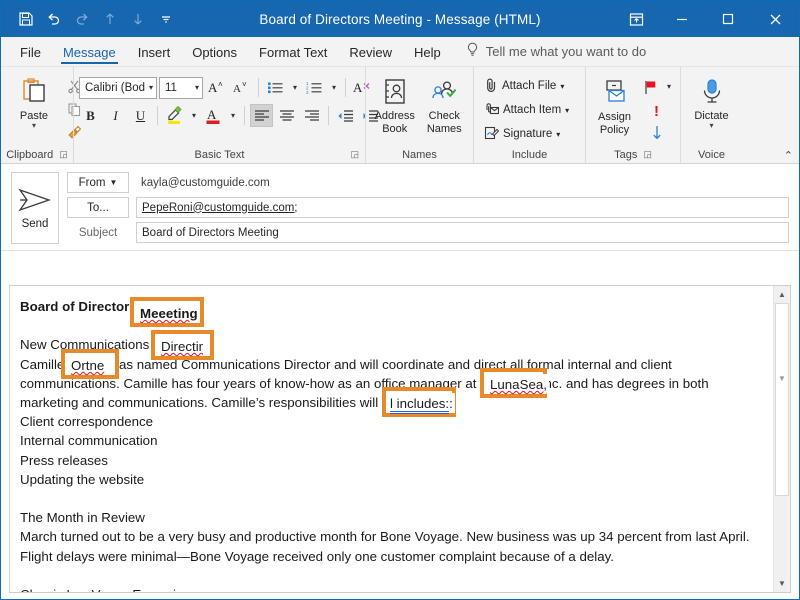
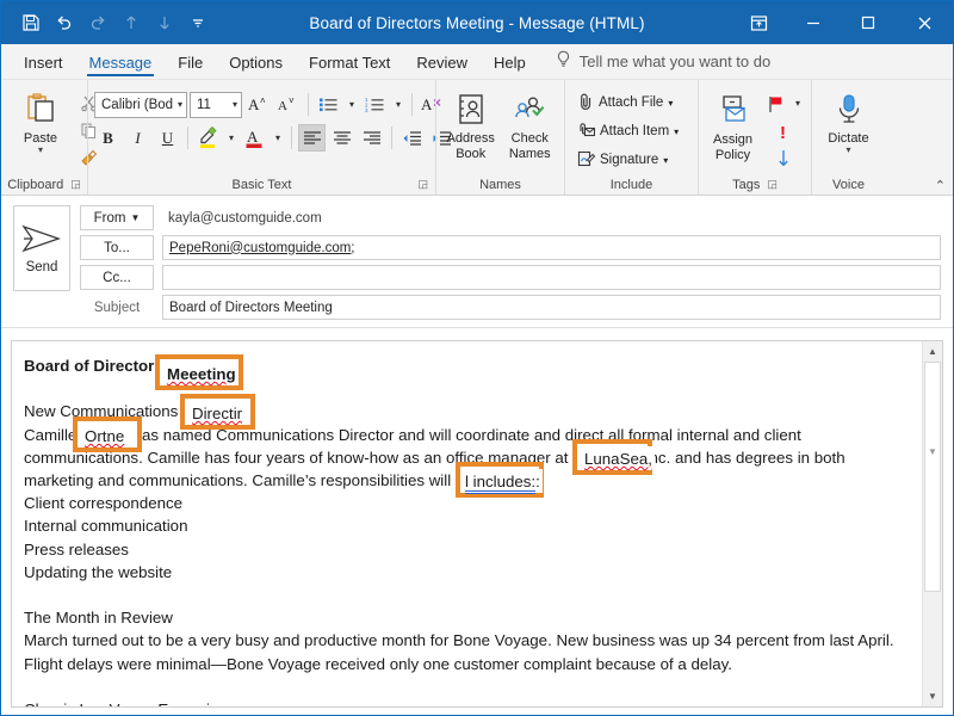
  Board of Directors Meeting - Message (HTML)
- File
+ Insert
  Message
- Insert
+ File
  Options
  Format Text
  Review
  Help
  Tell me what you want to do
  Paste
  ▾
  Clipboard
  ◲
  Calibri (Bod
  ▾
  11
  ▾
  A
  ˄
  A
  ˅
  ▾
  ▾
  A
  B
  I
  U
  ▾
  A
  ▾
  Basic Text
  ◲
  Address
  Book
  Check
  Names
  Names
  Attach File
  ▾
  Attach Item
  ▾
  Signature
  ▾
  Include
  Assign
  Policy
  ▾
  !
  Tags
  ◲
  Dictate
  ▾
  Voice
  ⌃
  Send
  From
  ▼
  kayla@customguide.com
  To...
  PepeRoni@customguide.com;
+ Cc...
  Subject
  Board of Directors Meeting
  Camille as named Communications Director and will coordinate and direct all formal internal and client
  communications. Camille has four years of know-how as an office manager at c. and has degrees in both
  marketing and communications. Camille’s responsibilities will i
  Client correspondence
  Internal communication
  Press releases
  Updating the website
  The Month in Review
  March turned out to be a very busy and productive month for Bone Voyage. New business was up 34 percent from last April.
  Flight delays were minimal—Bone Voyage received only one customer complaint because of a delay.
  Meeeting
  Directir
  Ortne
  LunaSea,
  l includes::
  ▲
  ▼
  ▼
